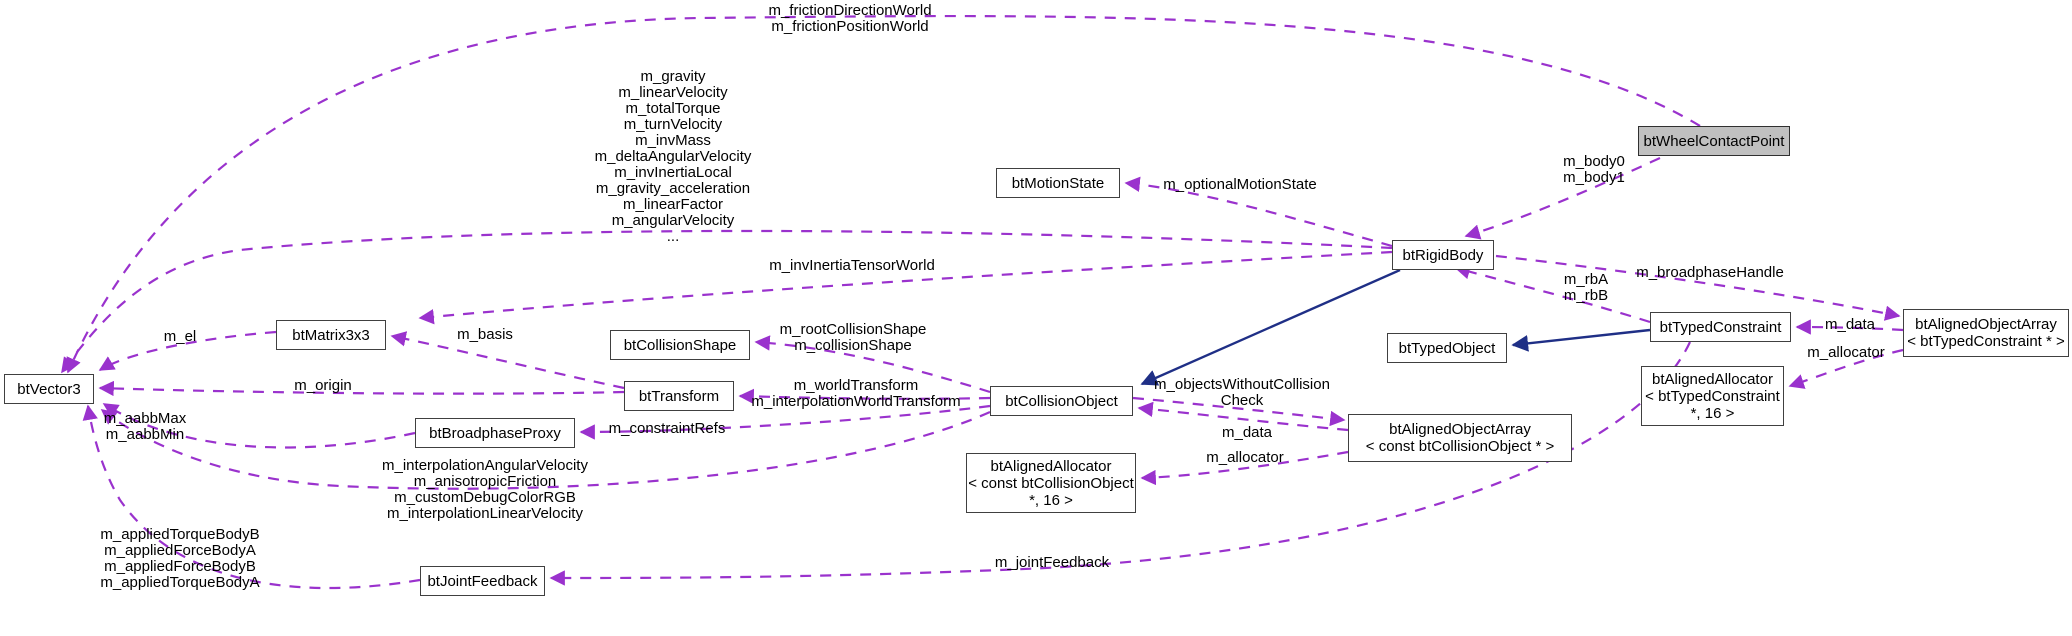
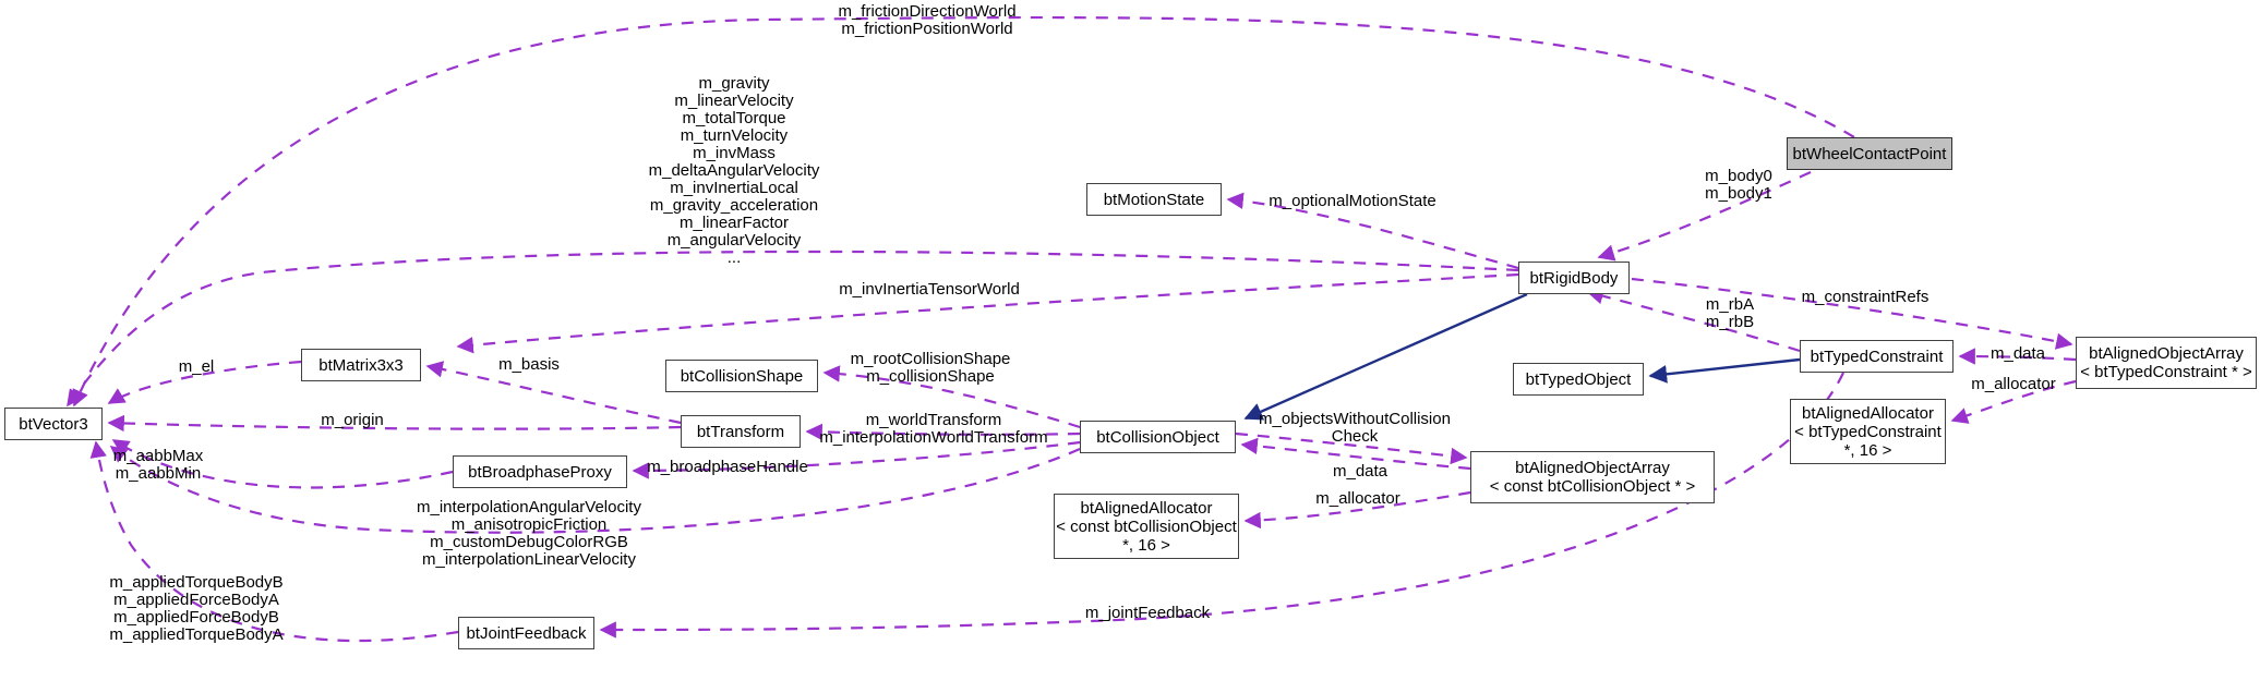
  btVector3
  btMatrix3x3
  btTransform
  btBroadphaseProxy
  btCollisionShape
  btJointFeedback
  btCollisionObject
  btMotionState
  btRigidBody
  btWheelContactPoint
  btTypedObject
  btTypedConstraint
  btAlignedObjectArray
  < const btCollisionObject * >
  btAlignedAllocator
  < const btCollisionObject
  *, 16 >
  btAlignedObjectArray
  < btTypedConstraint * >
  btAlignedAllocator
  < btTypedConstraint
  *, 16 >
  m_frictionDirectionWorld
  m_frictionPositionWorld
  m_gravity
  m_linearVelocity
  m_totalTorque
  m_turnVelocity
  m_invMass
  m_deltaAngularVelocity
  m_invInertiaLocal
  m_gravity_acceleration
  m_linearFactor
  m_angularVelocity
  ...
  m_optionalMotionState
  m_body0
  m_body1
  m_invInertiaTensorWorld
- m_broadphaseHandle
+ m_constraintRefs
  m_rbA
  m_rbB
  m_el
  m_basis
  m_rootCollisionShape
  m_collisionShape
  m_data
  m_origin
  m_worldTransform
  m_interpolationWorldTransform
  m_allocator
  m_objectsWithoutCollision
  Check
  m_aabbMax
  m_aabbMin
- m_constraintRefs
+ m_broadphaseHandle
  m_data
  m_allocator
  m_interpolationAngularVelocity
  m_anisotropicFriction
  m_customDebugColorRGB
  m_interpolationLinearVelocity
  m_jointFeedback
  m_appliedTorqueBodyB
  m_appliedForceBodyA
  m_appliedForceBodyB
  m_appliedTorqueBodyA
